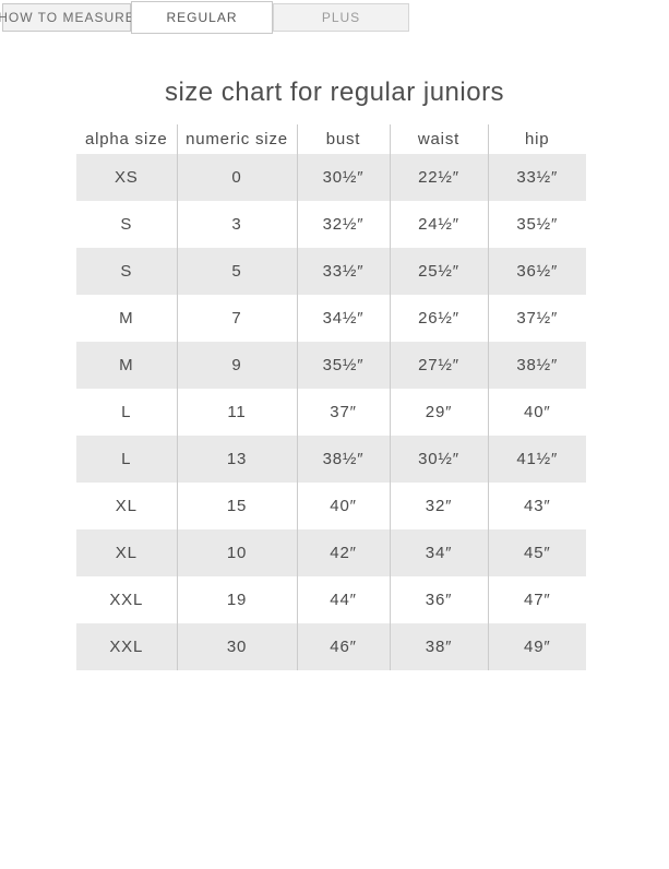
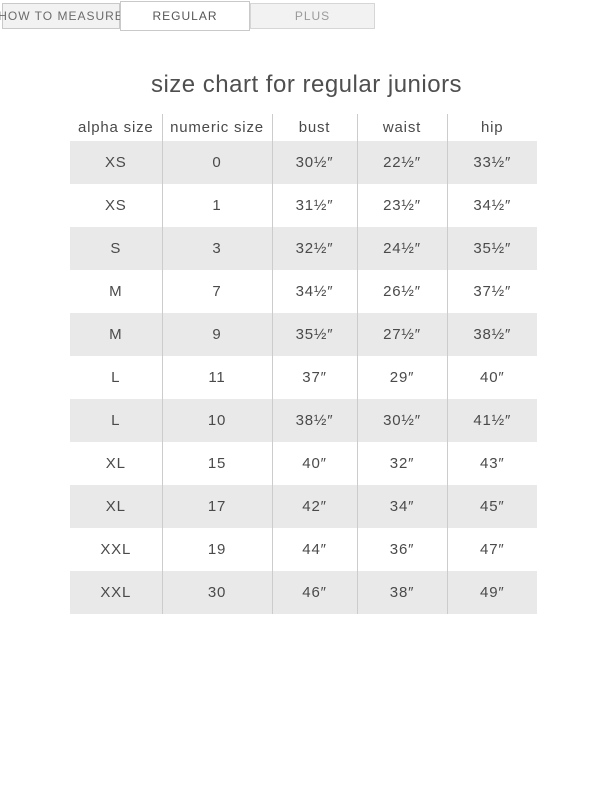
  HOW TO MEASUR
  REGULAR
  PLUS
  size chart for regular juniors
  alpha size	numeric size	bust	waist	hip
  XS	0	30½″	22½″	33½″
+ XS	1	31½″	23½″	34½″
  S	3	32½″	24½″	35½″
- S	5	33½″	25½″	36½″
  M	7	34½″	26½″	37½″
  M	9	35½″	27½″	38½″
  L	11	37″	29″	40″
- L	13	38½″	30½″	41½″
+ L	10	38½″	30½″	41½″
  XL	15	40″	32″	43″
- XL	10	42″	34″	45″
+ XL	17	42″	34″	45″
  XXL	19	44″	36″	47″
  XXL	30	46″	38″	49″
